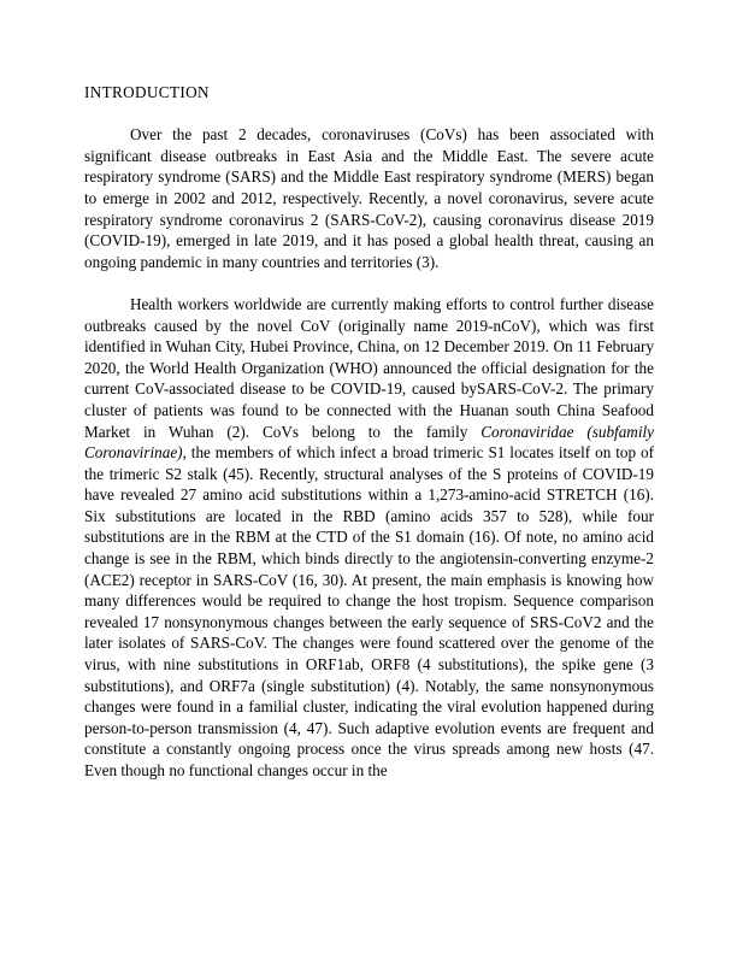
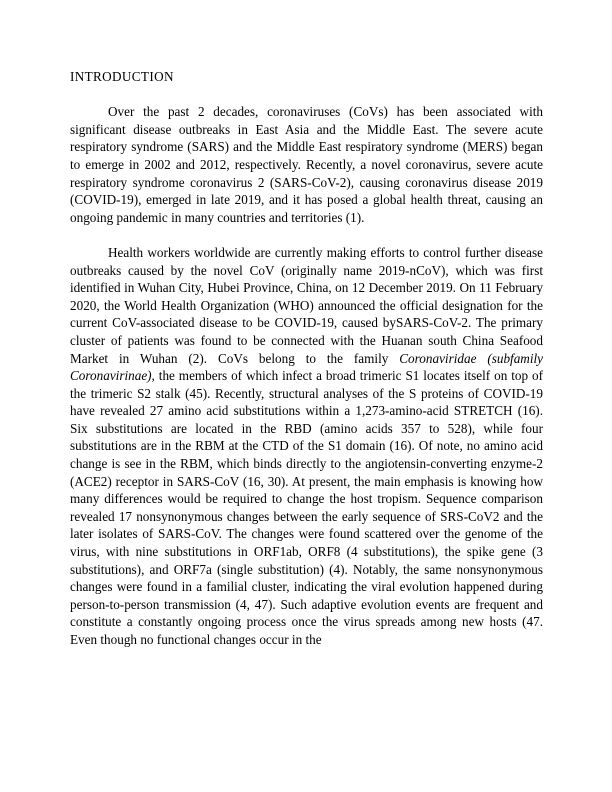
  INTRODUCTION
- Over the past 2 decades, coronaviruses (CoVs) has been associated with significant disease outbreaks in East Asia and the Middle East. The severe acute respiratory syndrome (SARS) and the Middle East respiratory syndrome (MERS) began to emerge in 2002 and 2012, respectively. Recently, a novel coronavirus, severe acute respiratory syndrome coronavirus 2 (SARS-CoV-2), causing coronavirus disease 2019 (COVID-19), emerged in late 2019, and it has posed a global health threat, causing an ongoing pandemic in many countries and territories (3).
+ Over the past 2 decades, coronaviruses (CoVs) has been associated with significant disease outbreaks in East Asia and the Middle East. The severe acute respiratory syndrome (SARS) and the Middle East respiratory syndrome (MERS) began to emerge in 2002 and 2012, respectively. Recently, a novel coronavirus, severe acute respiratory syndrome coronavirus 2 (SARS-CoV-2), causing coronavirus disease 2019 (COVID-19), emerged in late 2019, and it has posed a global health threat, causing an ongoing pandemic in many countries and territories (1).
  Health workers worldwide are currently making efforts to control further disease outbreaks caused by the novel CoV (originally name 2019-nCoV), which was first identified in Wuhan City, Hubei Province, China, on 12 December 2019. On 11 February 2020, the World Health Organization (WHO) announced the official designation for the current CoV-associated disease to be COVID-19, caused bySARS-CoV-2. The primary cluster of patients was found to be connected with the Huanan south China Seafood Market in Wuhan (2). CoVs belong to the family Coronaviridae (subfamily Coronavirinae), the members of which infect a broad trimeric S1 locates itself on top of the trimeric S2 stalk (45). Recently, structural analyses of the S proteins of COVID-19 have revealed 27 amino acid substitutions within a 1,273-amino-acid STRETCH (16). Six substitutions are located in the RBD (amino acids 357 to 528), while four substitutions are in the RBM at the CTD of the S1 domain (16). Of note, no amino acid change is see in the RBM, which binds directly to the angiotensin-converting enzyme-2 (ACE2) receptor in SARS-CoV (16, 30). At present, the main emphasis is knowing how many differences would be required to change the host tropism. Sequence comparison revealed 17 nonsynonymous changes between the early sequence of SRS-CoV2 and the later isolates of SARS-CoV. The changes were found scattered over the genome of the virus, with nine substitutions in ORF1ab, ORF8 (4 substitutions), the spike gene (3 substitutions), and ORF7a (single substitution) (4). Notably, the same nonsynonymous changes were found in a familial cluster, indicating the viral evolution happened during person-to-person transmission (4, 47). Such adaptive evolution events are frequent and constitute a constantly ongoing process once the virus spreads among new hosts (47. Even though no functional changes occur in the
